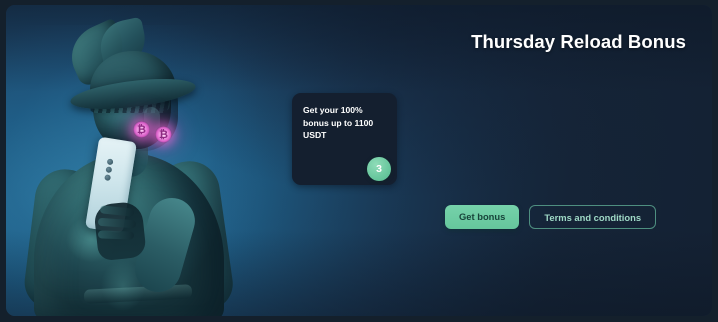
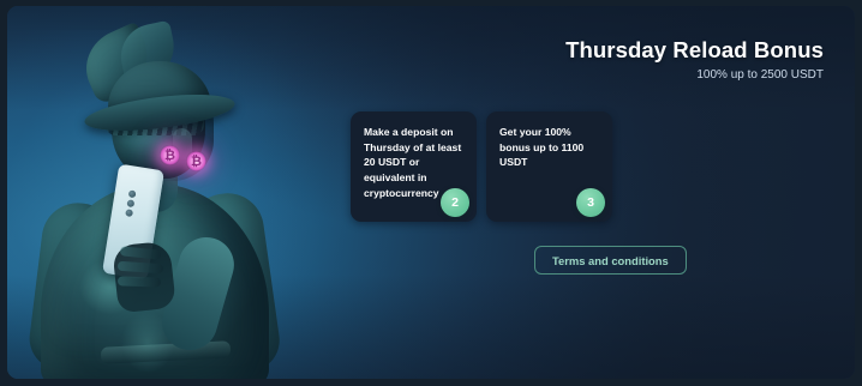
  ₿
  ₿
  Thursday Reload Bonus
+ 100% up to 2500 USDT
+ Make a deposit on Thursday of at least 20 USDT or equivalent in cryptocurrency
+ 2
  Get your 100% bonus up to 1100 USDT
  3
- Get bonus
  Terms and conditions
